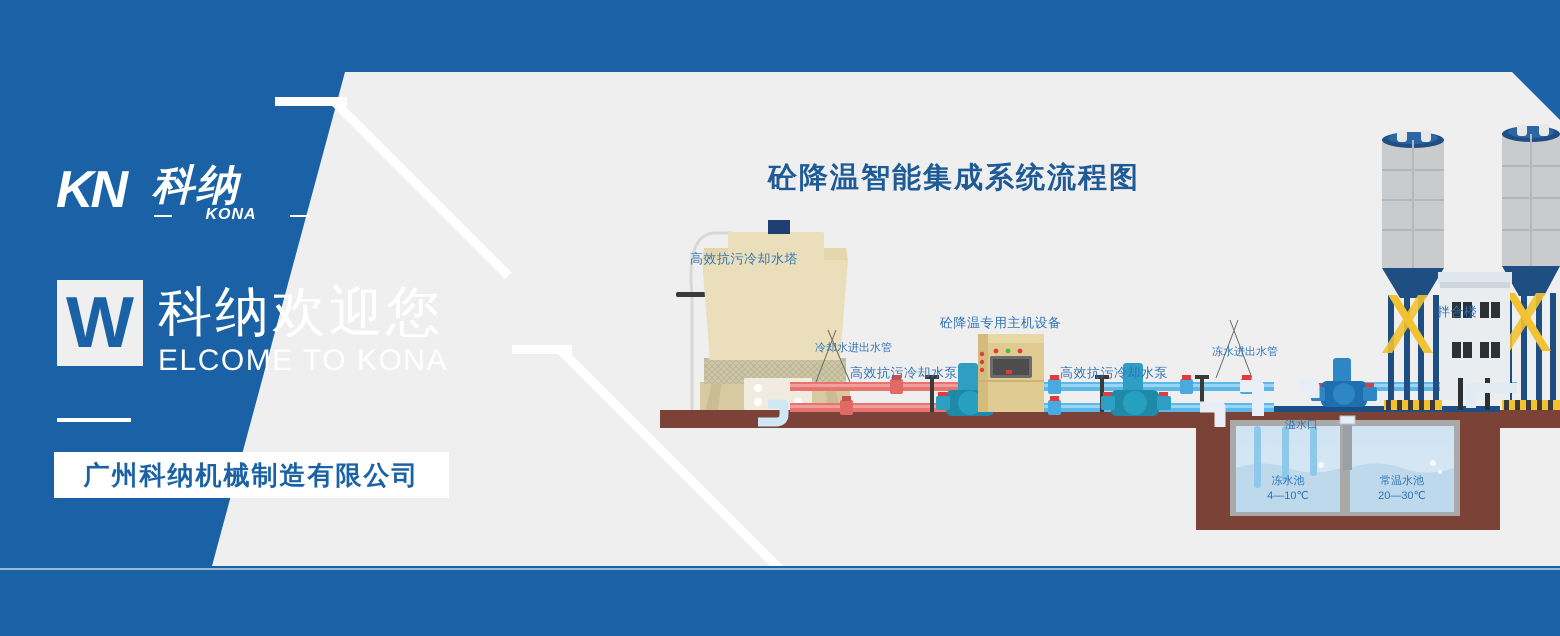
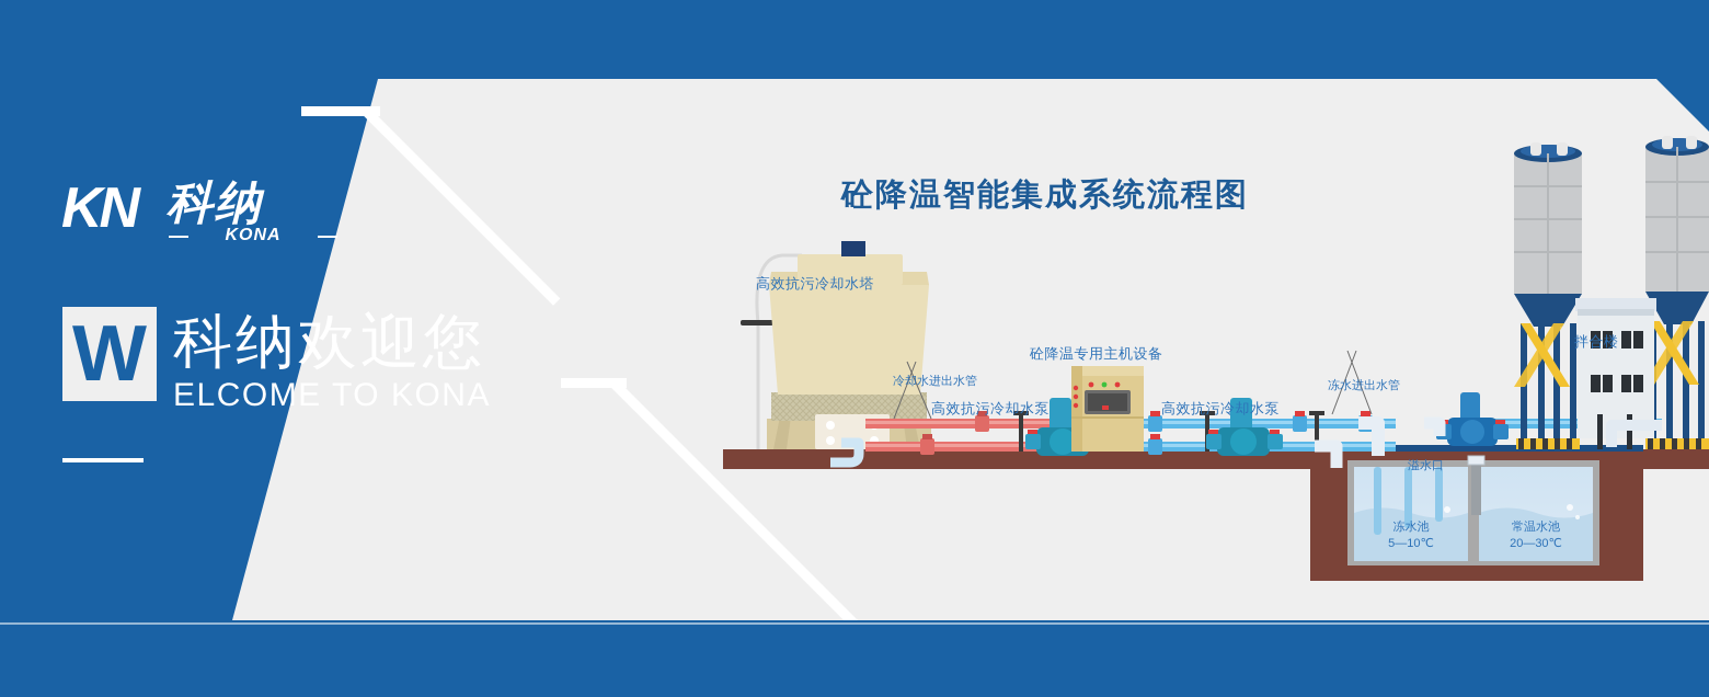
  KN
  科纳
  KONA
  W
  科纳欢迎您
  ELCOME TO KONA
- 广州科纳机械制造有限公司
  砼降温智能集成系统流程图
  高效抗污冷却水塔
  冷却水进出水管
  高效抗污冷却水泵
  砼降温专用主机设备
  高效抗污冷却水泵
  冻水进出水管
  溢水口
  拌合楼
  冻水池
- 4—10℃
+ 5—10℃
  常温水池
  20—30℃
